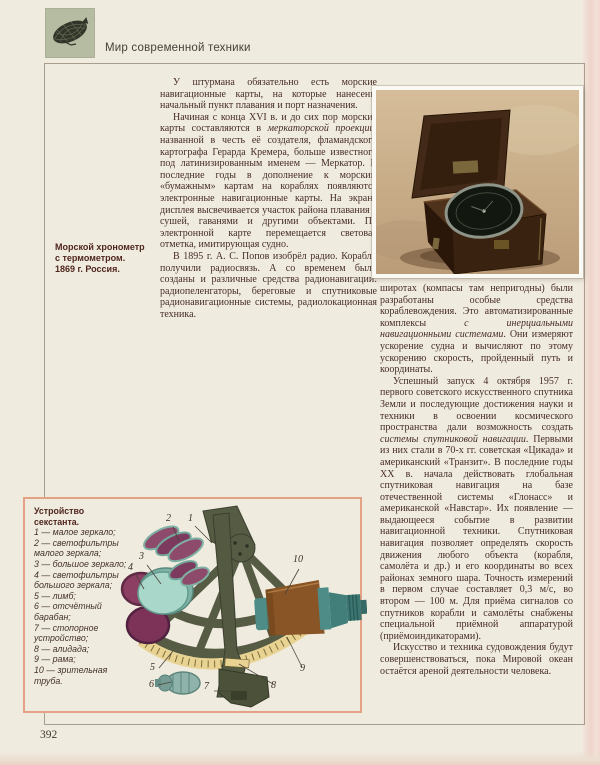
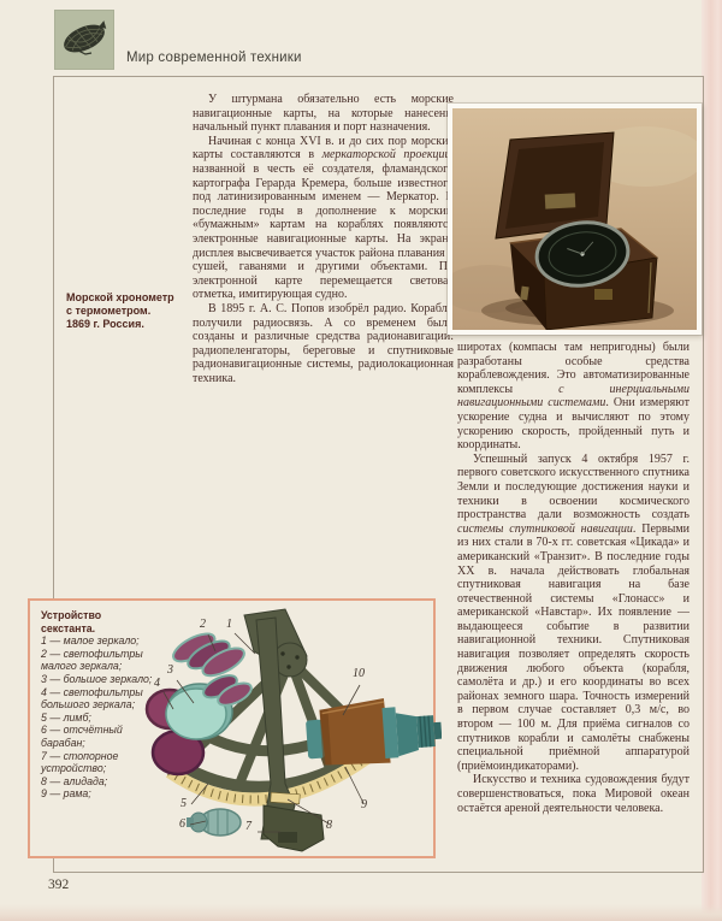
  Мир современной техники
  Морской хронометр
  с термометром.
  1869 г. Россия.
  У штурмана обязательно есть морские навигационные карты, на которые нанесен начальный пункт плавания и порт назначения.
  Начиная с конца XVI в. и до сих пор морски карты составляются в меркаторской проекци названной в честь её создателя, фламандског картографа Герарда Кремера, больше известног под латинизированным именем — Меркатор. последние годы в дополнение к морски «бумажным» картам на кораблях появляютс электронные навигационные карты. На экран дисплея высвечивается участок района плавания сушей, гаванями и другими объектами. П электронной карте перемещается светова отметка, имитирующая судно.
  В 1895 г. А. С. Попов изобрёл радио. Корабл получили радиосвязь. А со временем был созданы и различные средства радионавигации: радиопеленгаторы, береговые и спутниковые радионавигационные системы, радиолокационная техника.
  широтах (компасы там непригодны) были разработаны особые средства кораблевождения. Это автоматизированные комплексы с инерциальными навигационными системами. Они измеряют ускорение судна и вычисляют по этому ускорению скорость, пройденный путь и координаты.
  Успешный запуск 4 октября 1957 г. первого советского искусственного спутника Земли и последующие достижения науки и техники в освоении космического пространства дали возможность создать системы спутниковой навигации. Первыми из них стали в 70-х гг. советская «Цикада» и американский «Транзит». В последние годы XX в. начала действовать глобальная спутниковая навигация на базе отечественной системы «Глонасс» и американской «Навстар». Их появление — выдающееся событие в развитии навигационной техники. Спутниковая навигация позволяет определять скорость движения любого объекта (корабля, самолёта и др.) и его координаты во всех районах земного шара. Точность измерений в первом случае составляет 0,3 м/с, во втором — 100 м. Для приёма сигналов со спутников корабли и самолёты снабжены специальной приёмной аппаратурой (приёмоиндикаторами).
  Искусство и техника судовождения будут совершенствоваться, пока Мировой океан остаётся ареной деятельности человека.
  Устройство
  секстанта.
  1 — малое зеркало;
  2 — светофильтры малого зеркала;
  3 — большое зеркало;
  4 — светофильтры большого зеркала;
  5 — лимб;
  6 — отсчётный барабан;
  7 — стопорное устройство;
  8 — алидада;
  9 — рама;
- 10 — зрительная труба.
  1
  2
  3
  4
  5
  6
  7
  8
  9
  10
  392
